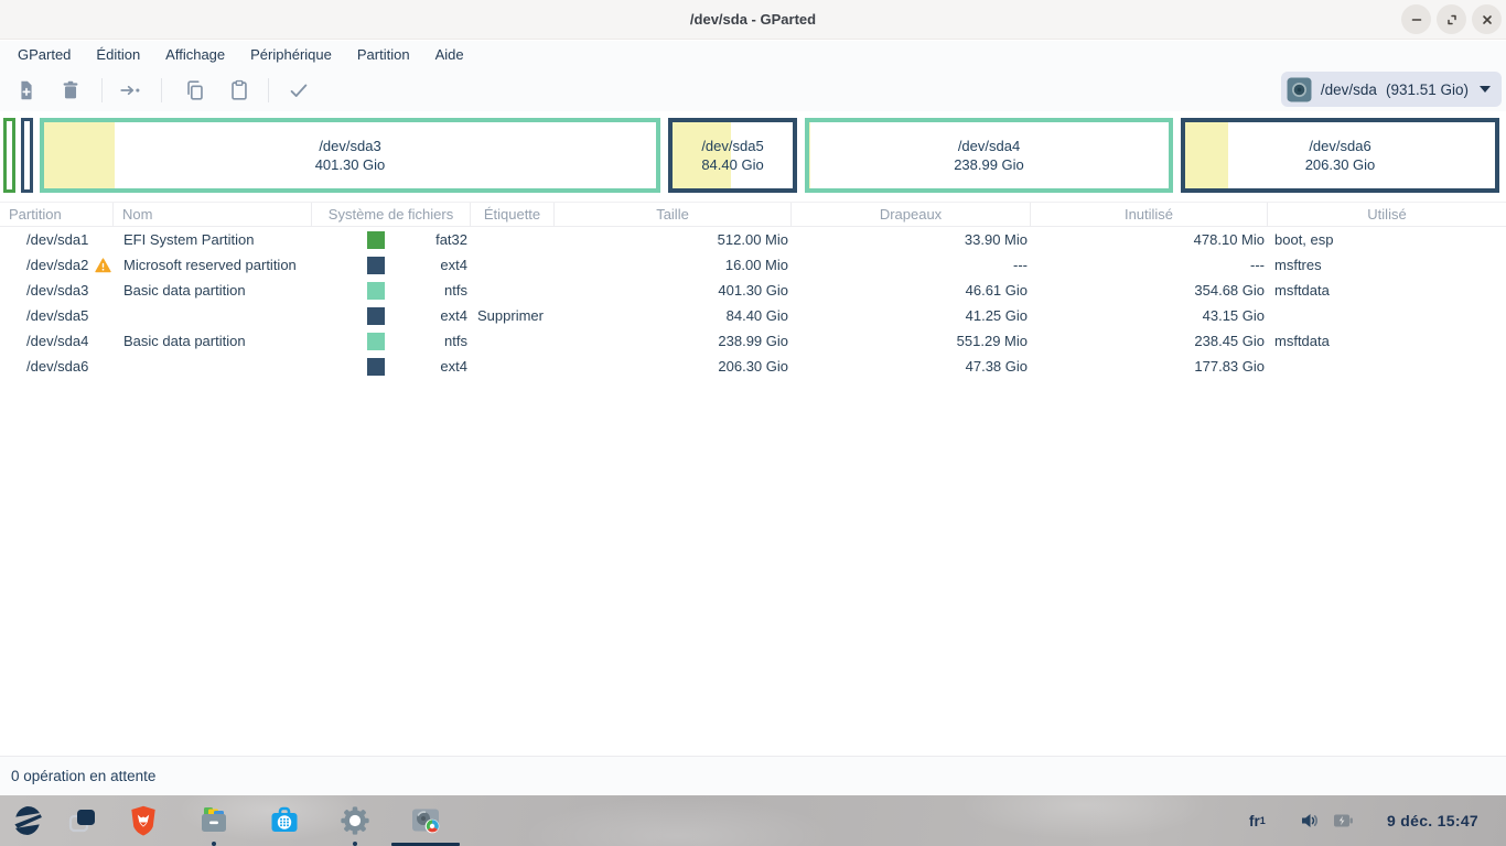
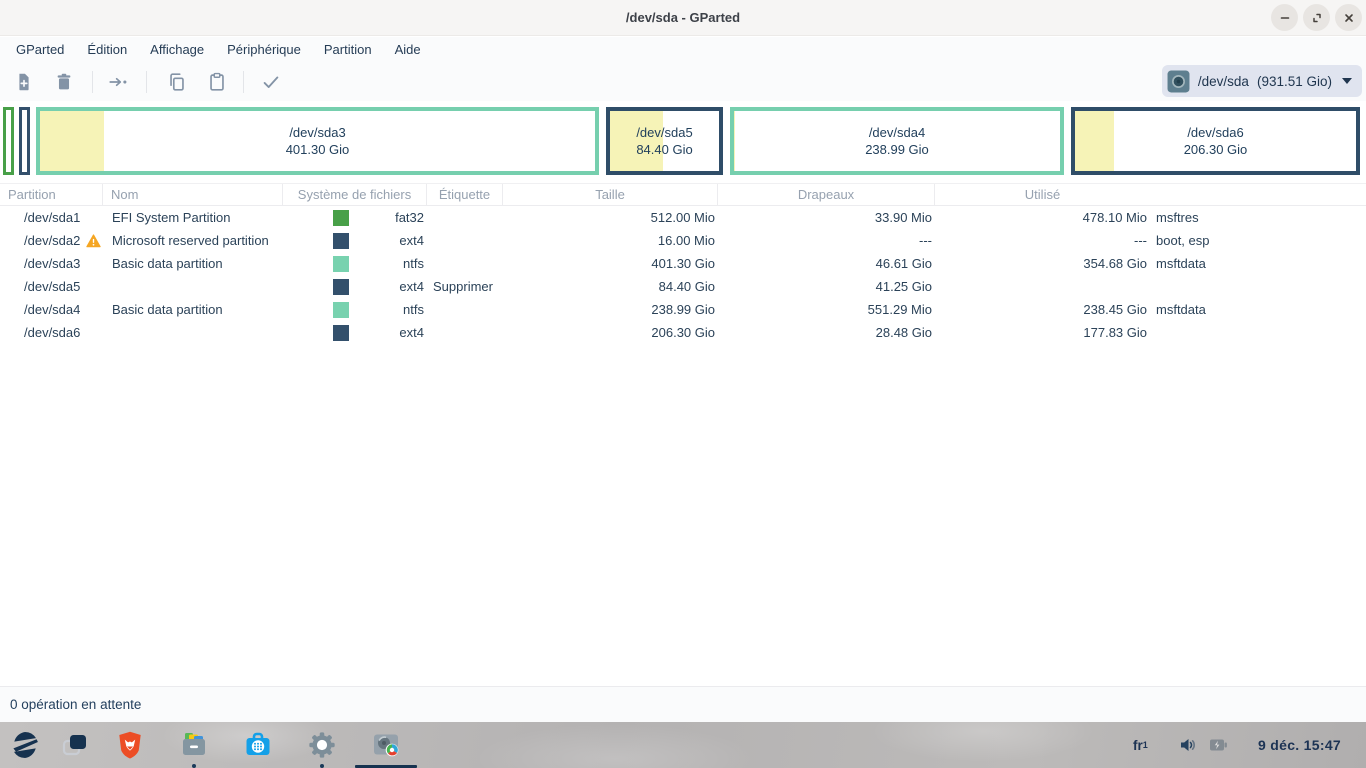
  /dev/sda - GParted
  GParted
  Édition
  Affichage
  Périphérique
  Partition
  Aide
  /dev/sda
  (931.51 Gio)
  /dev/sda3
  401.30 Gio
  /dev/sda5
  84.40 Gio
  /dev/sda4
  238.99 Gio
  /dev/sda6
  206.30 Gio
  Partition
  Nom
  Système de fichiers
  Étiquette
  Taille
  Drapeaux
- Inutilisé
  Utilisé
  /dev/sda1
  EFI System Partition
  fat32
  512.00 Mio
  33.90 Mio
  478.10 Mio
- boot, esp
+ msftres
  /dev/sda2
  Microsoft reserved partition
  ext4
  16.00 Mio
  ---
  ---
- msftres
+ boot, esp
  /dev/sda3
  Basic data partition
  ntfs
  401.30 Gio
  46.61 Gio
  354.68 Gio
  msftdata
  /dev/sda5
  ext4
  Supprimer
  84.40 Gio
  41.25 Gio
- 43.15 Gio
  /dev/sda4
  Basic data partition
  ntfs
  238.99 Gio
  551.29 Mio
  238.45 Gio
  msftdata
  /dev/sda6
  ext4
  206.30 Gio
- 47.38 Gio
+ 28.48 Gio
  177.83 Gio
  0 opération en attente
  fr
  1
  9 déc. 15:47
